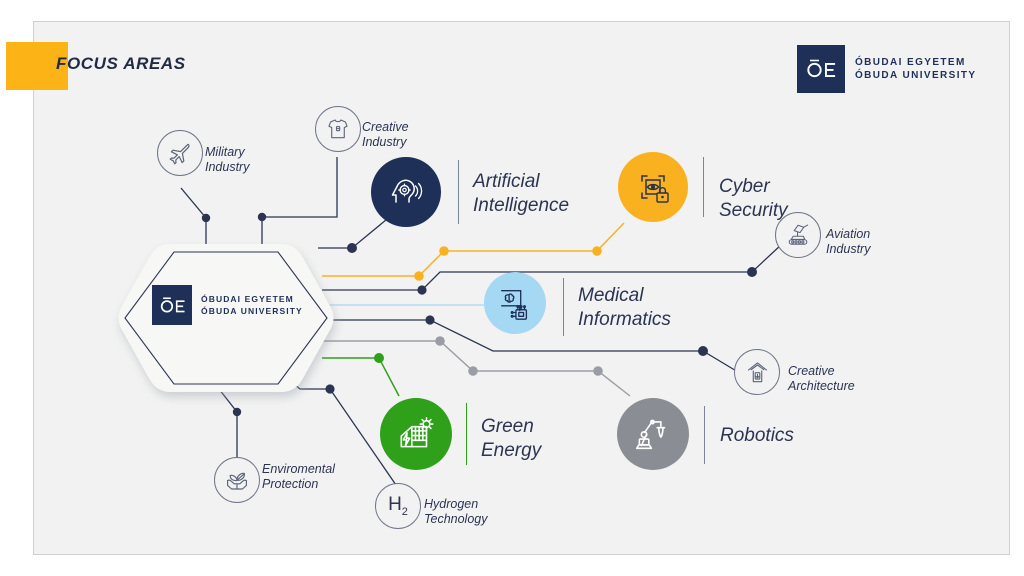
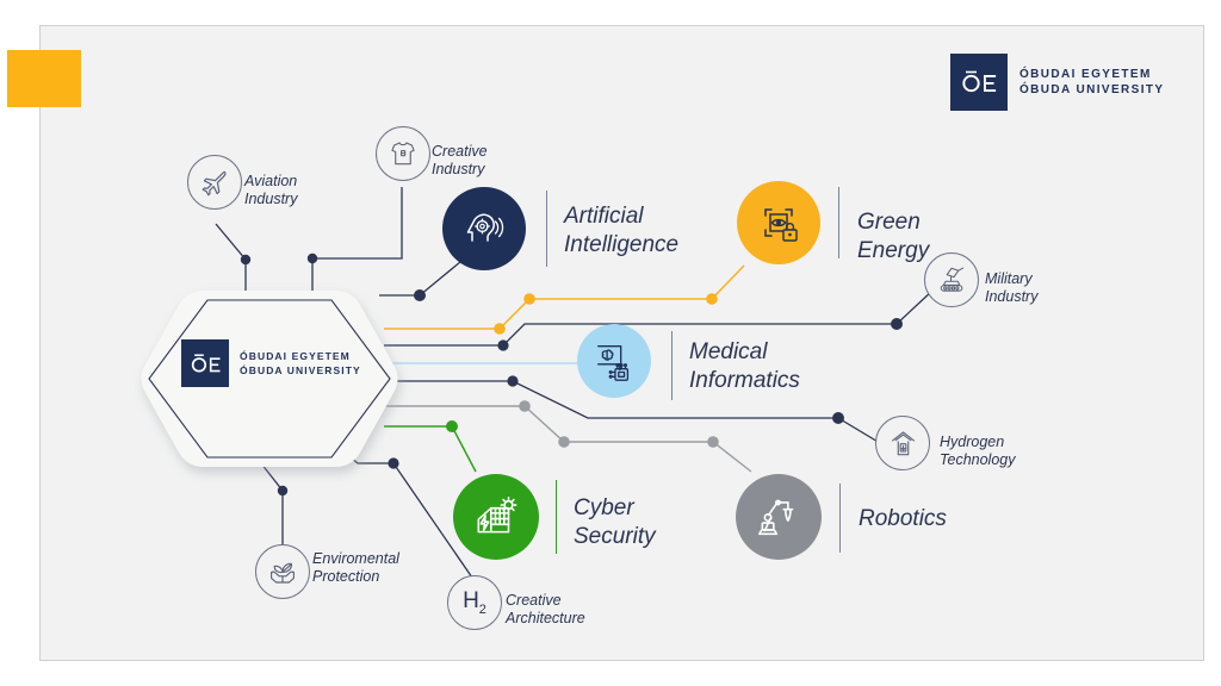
- FOCUS AREAS
  ÓBUDAI EGYETEM
  ÓBUDA UNIVERSITY
  ÓBUDAI EGYETEM
  ÓBUDA UNIVERSITY
  Artificial
  Intelligence
- Cyber Security
+ Green Energy
  Medical
  Informatics
- Green Energy
+ Cyber Security
  Robotics
- Military Industry
+ Aviation Industry
  Creative Industry
- Aviation Industry
+ Military Industry
- Creative Architecture
+ Hydrogen Technology
  Enviromental
  Protection
  H2
- Hydrogen Technology
+ Creative Architecture
